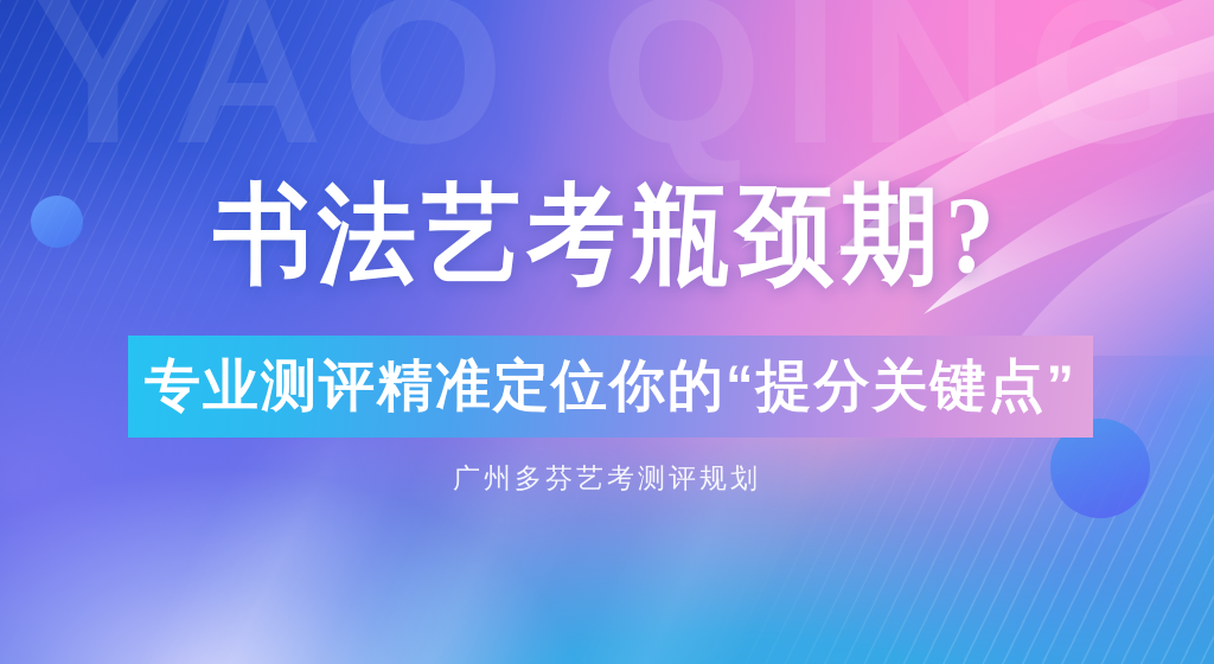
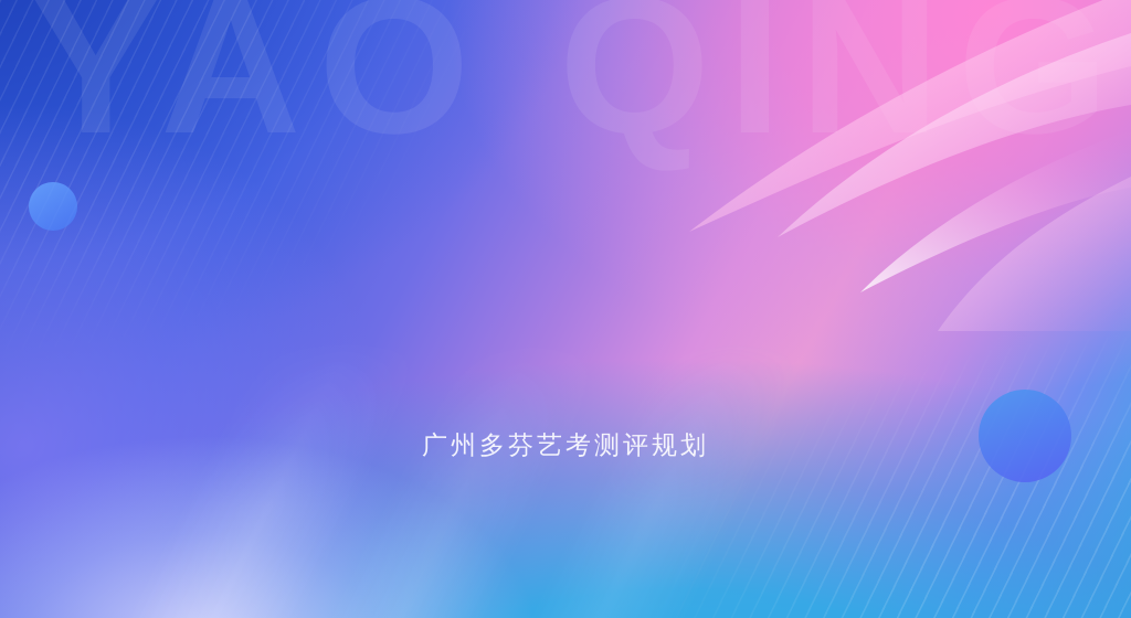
- 书法艺考瓶颈期?
- 专业测评精准定位你的“提分关键点”
  广州多芬艺考测评规划
